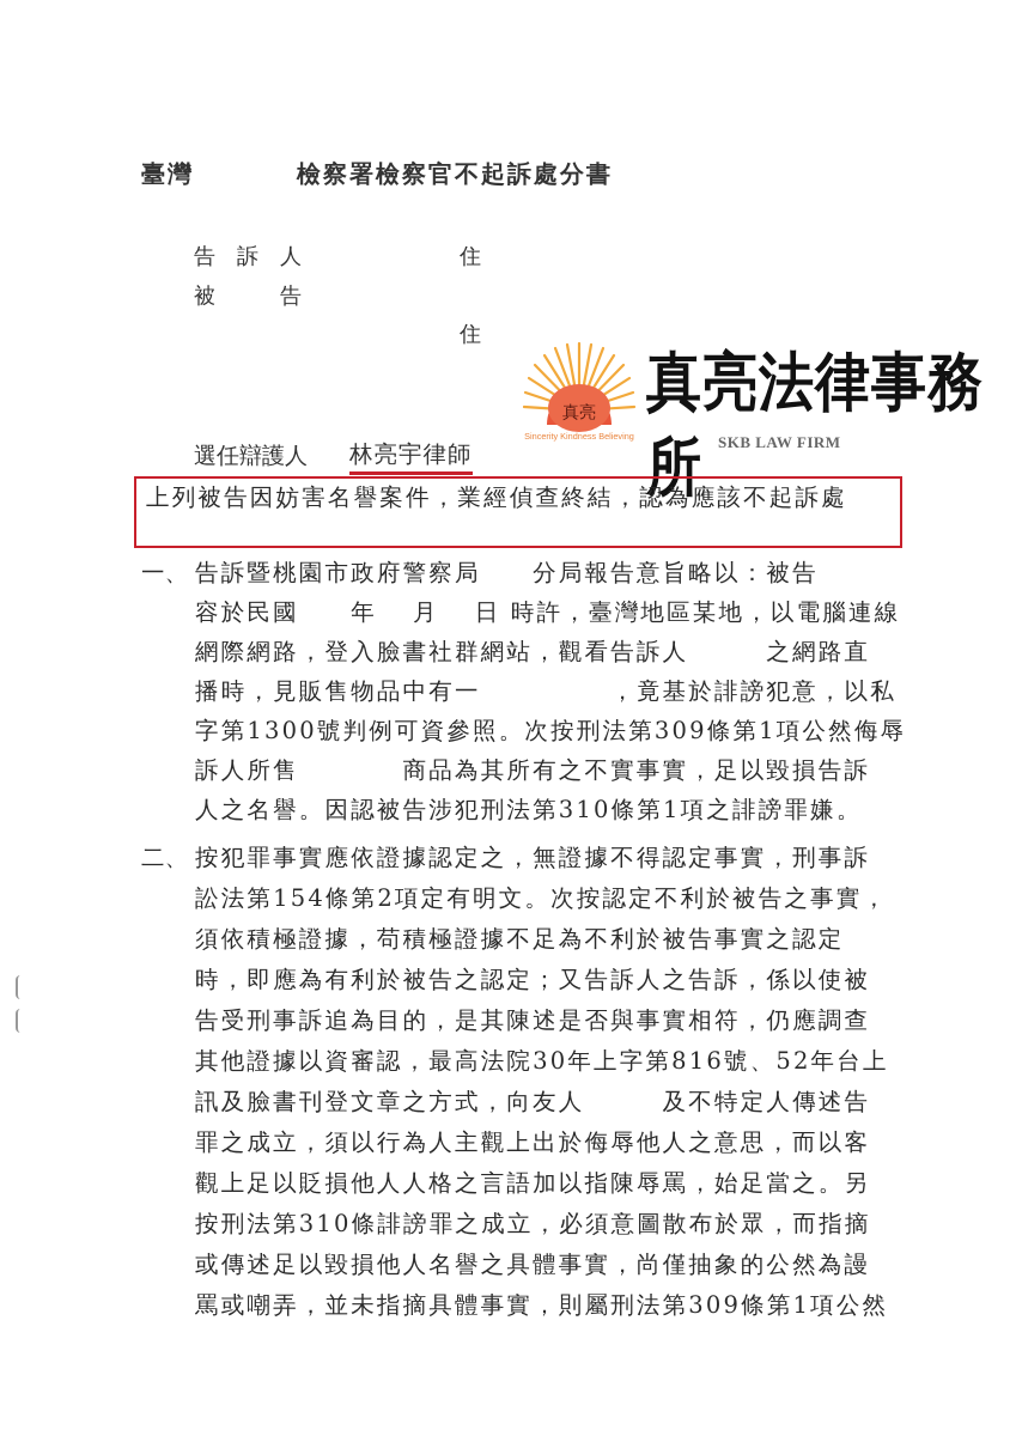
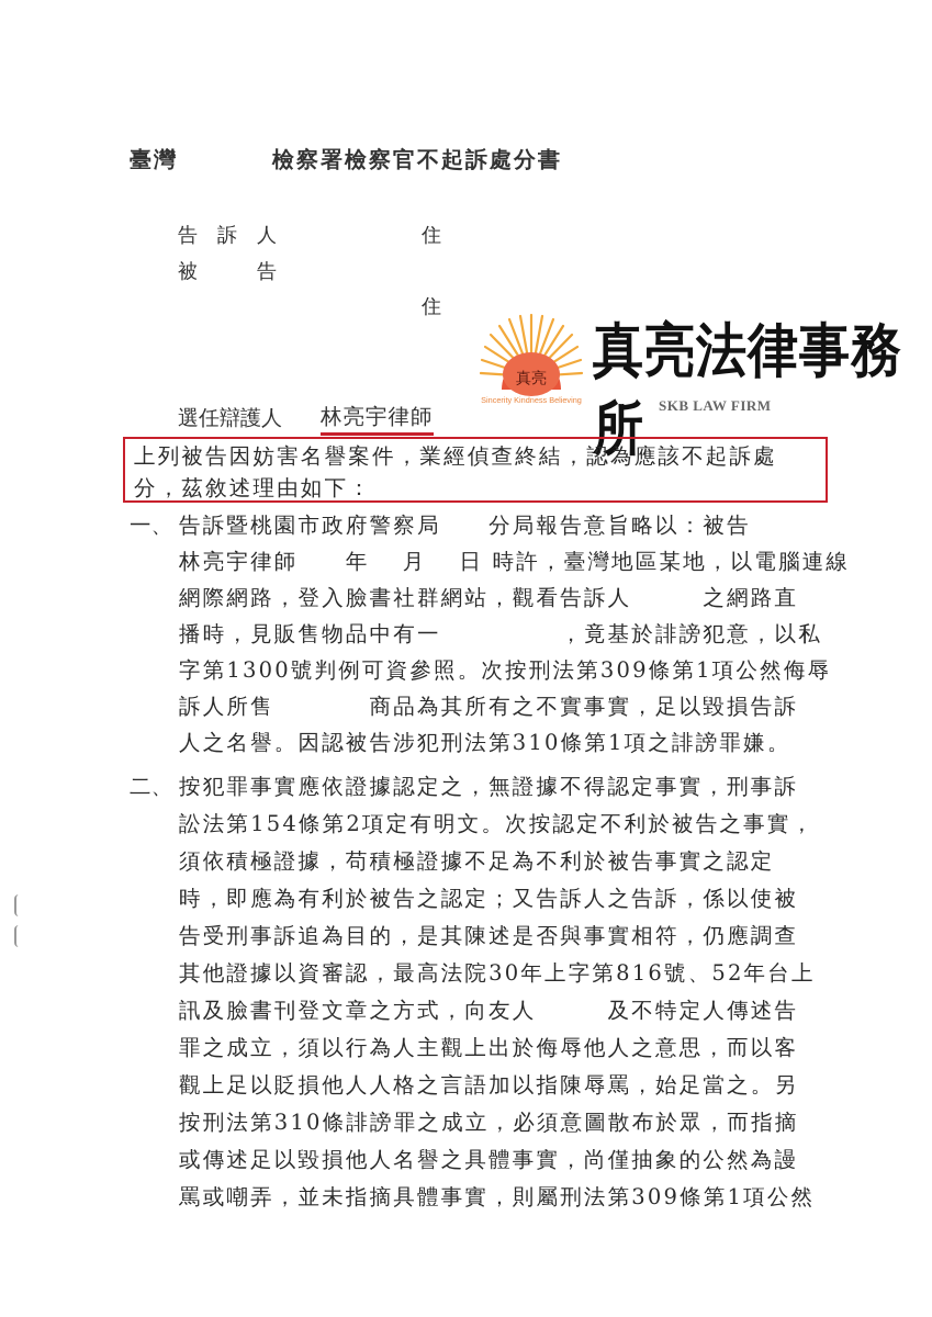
  臺灣
  檢察署檢察官不起訴處分書
  告 訴 人
  住
  被 告
  住
  選任辯護人
  林亮宇律師
  真亮
  Sincerity Kindness Believing
  真亮法律事務所
  SKB LAW FIRM
  上列被告因妨害名譽案件，業經偵查終結，認為應該不起訴處
+ 分，茲敘述理由如下：
  一、
  告訴暨桃園市政府警察局 分局報告意旨略以：被告
- 容於民國 年 月 日 時許，臺灣地區某地，以電腦連線
+ 林亮宇律師 年 月 日 時許，臺灣地區某地，以電腦連線
  網際網路，登入臉書社群網站，觀看告訴人 之網路直
  播時，見販售物品中有一 ，竟基於誹謗犯意，以私
  字第1300號判例可資參照。次按刑法第309條第1項公然侮辱
  訴人所售 商品為其所有之不實事實，足以毀損告訴
  人之名譽。因認被告涉犯刑法第310條第1項之誹謗罪嫌。
  二、
  按犯罪事實應依證據認定之，無證據不得認定事實，刑事訴
  訟法第154條第2項定有明文。次按認定不利於被告之事實，
  須依積極證據，苟積極證據不足為不利於被告事實之認定
  時，即應為有利於被告之認定；又告訴人之告訴，係以使被
  告受刑事訴追為目的，是其陳述是否與事實相符，仍應調查
  其他證據以資審認，最高法院30年上字第816號、52年台上
  訊及臉書刊登文章之方式，向友人 及不特定人傳述告
  罪之成立，須以行為人主觀上出於侮辱他人之意思，而以客
  觀上足以貶損他人人格之言語加以指陳辱罵，始足當之。另
  按刑法第310條誹謗罪之成立，必須意圖散布於眾，而指摘
  或傳述足以毀損他人名譽之具體事實，尚僅抽象的公然為謾
  罵或嘲弄，並未指摘具體事實，則屬刑法第309條第1項公然
